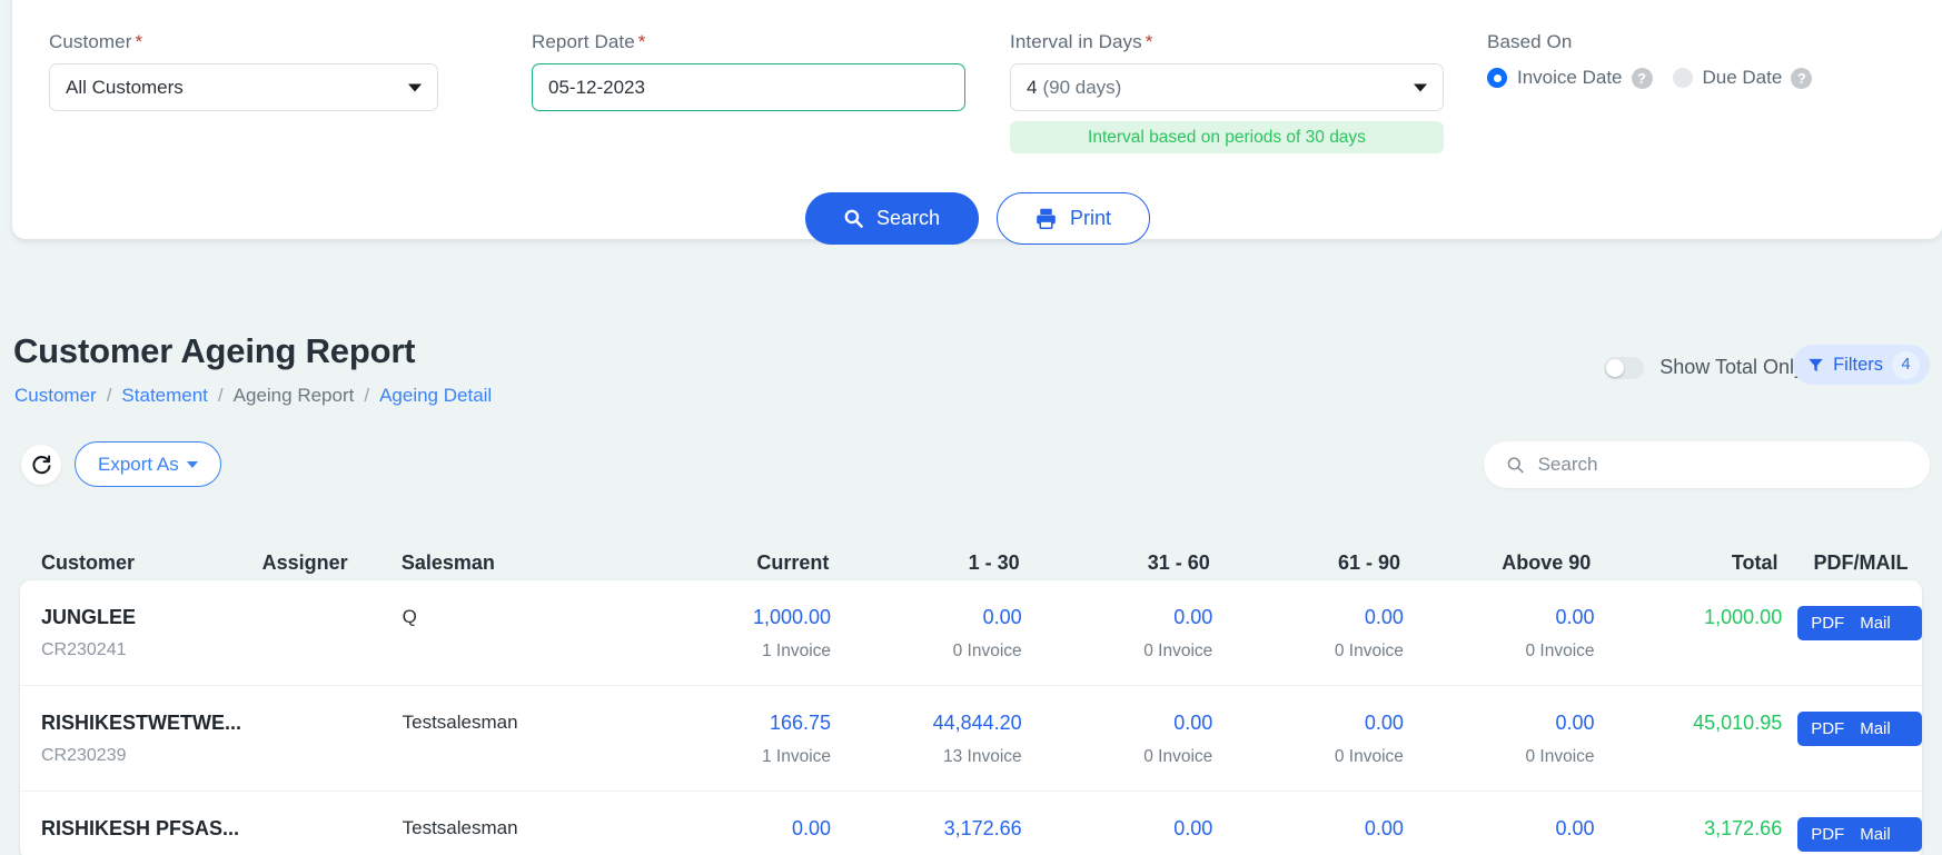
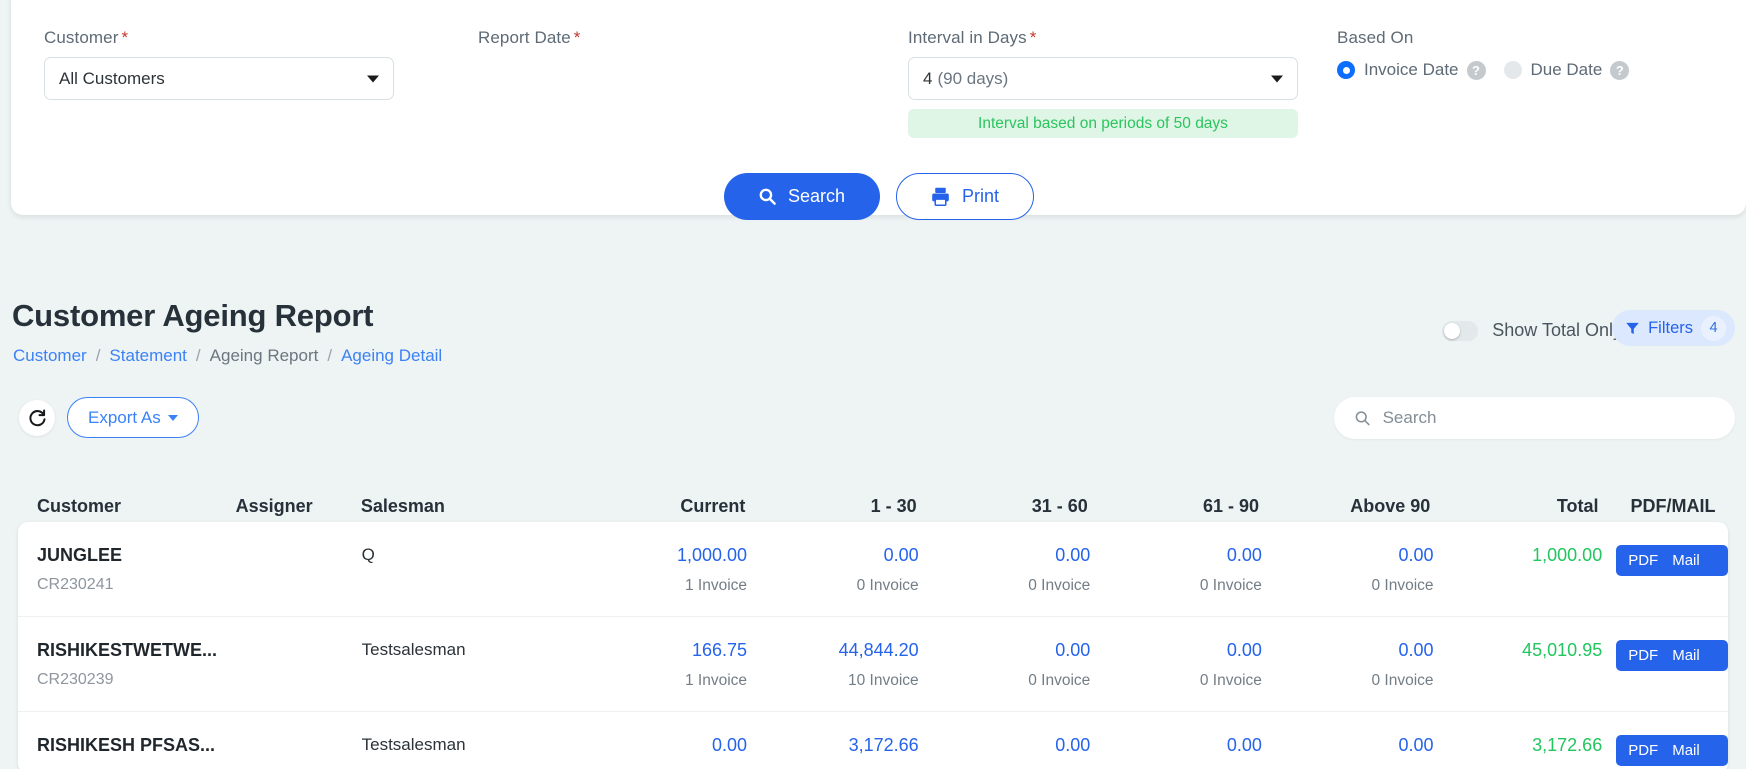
  Customer *
  All Customers
  Report Date *
- 05-12-2023
  Interval in Days *
  4
  (90 days)
- Interval based on periods of 30 days
+ Interval based on periods of 50 days
  Based On
  Invoice Date
  ?
  Due Date
  ?
  Search
  Print
  Customer Ageing Report
  Customer
  /
  Statement
  /
  Ageing Report
  /
  Ageing Detail
  Show Total Onl
  Filters
  4
  Export As
  Search
  Customer
  Assigner
  Salesman
  Current
  1 - 30
  31 - 60
  61 - 90
  Above 90
  Total
  PDF/MAIL
  JUNGLEE
  CR230241
  Q
  1,000.00
  1 Invoice
  0.00
  0 Invoice
  0.00
  0 Invoice
  0.00
  0 Invoice
  0.00
  0 Invoice
  1,000.00
  PDF
  Mail
  RISHIKESTWETWE...
  CR230239
  Testsalesman
  166.75
  1 Invoice
  44,844.20
- 13 Invoice
+ 10 Invoice
  0.00
  0 Invoice
  0.00
  0 Invoice
  0.00
  0 Invoice
  45,010.95
  PDF
  Mail
  RISHIKESH PFSAS...
  Testsalesman
  0.00
  3,172.66
  0.00
  0.00
  0.00
  3,172.66
  PDF
  Mail
